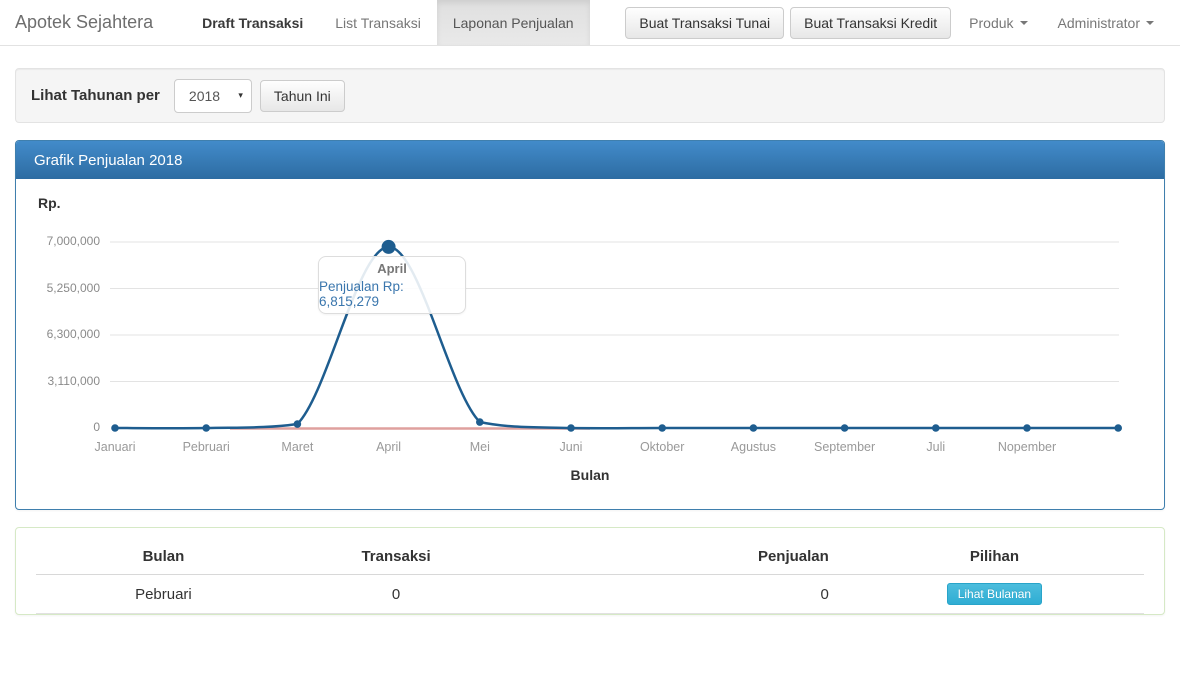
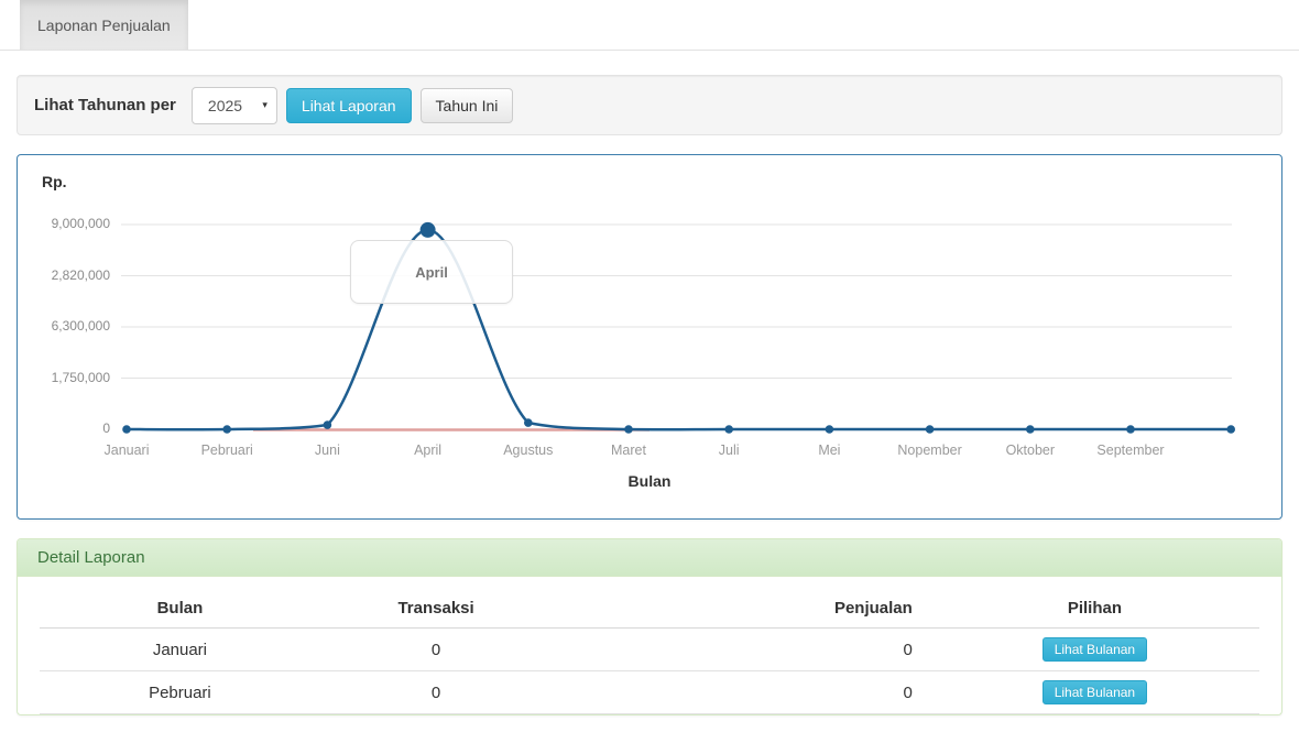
- Apotek Sejahtera
- Draft Transaksi
- List Transaksi
  Laponan Penjualan
- Buat Transaksi Tunai
- Buat Transaksi Kredit
- Produk
- Administrator
  Lihat Tahunan per
- 2018
+ 2025
  ▾
+ Lihat Laporan
  Tahun Ini
- Grafik Penjualan 2018
  Rp.
  April
- Penjualan Rp: 6,815,279
  Bulan
  0
- 3,110,000
+ 1,750,000
  6,300,000
- 5,250,000
+ 2,820,000
- 7,000,000
+ 9,000,000
  Januari
  Pebruari
- Maret
+ Juni
  April
- Mei
+ Agustus
- Juni
+ Maret
- Oktober
+ Juli
- Agustus
+ Mei
- September
+ Nopember
- Juli
+ Oktober
- Nopember
+ September
+ Detail Laporan
  Bulan	Transaksi	Penjualan	Pilihan
+ Januari	0	0	Lihat Bulanan
  Pebruari	0	0	Lihat Bulanan
